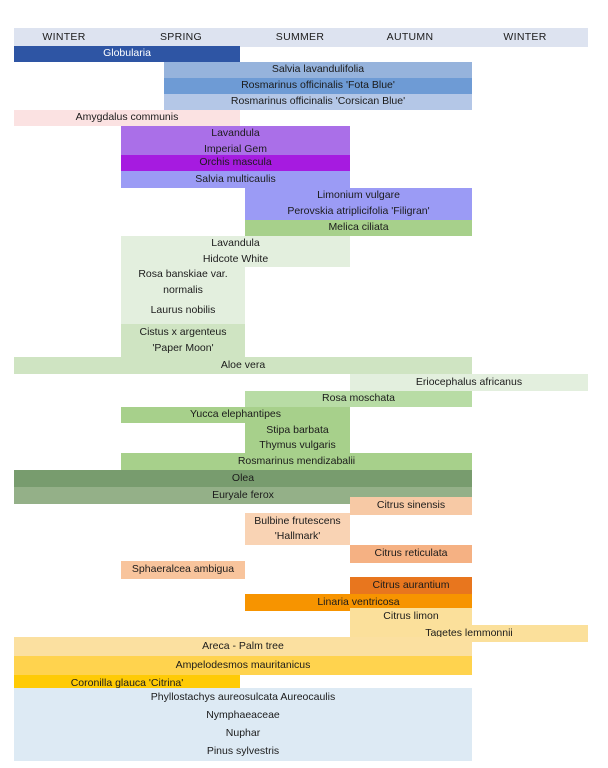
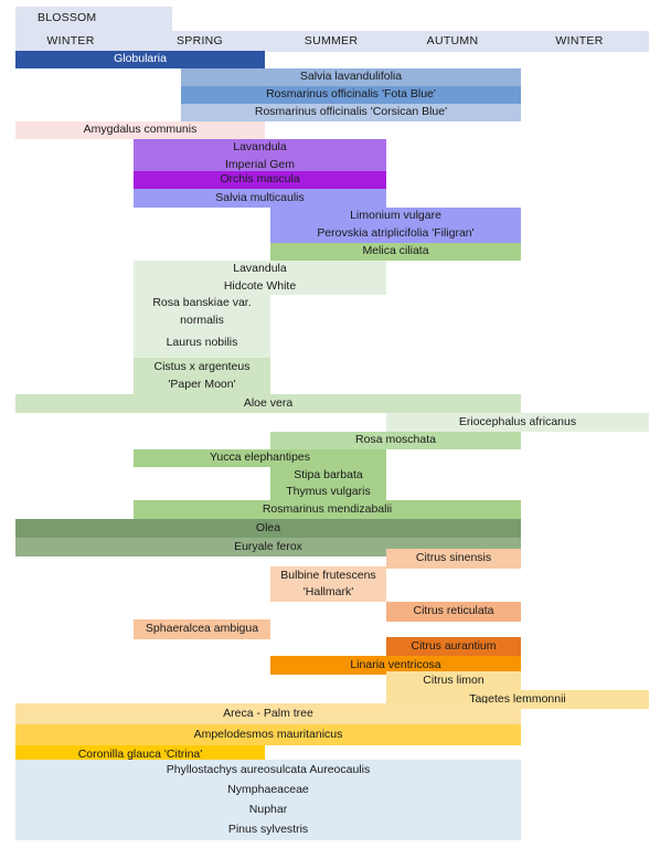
+ BLOSSOM
  WINTER
  SPRING
  SUMMER
  AUTUMN
  WINTER
  Globularia
  Salvia lavandulifolia
  Rosmarinus officinalis 'Fota Blue'
  Rosmarinus officinalis 'Corsican Blue'
  Amygdalus communis
  Lavandula
  Imperial Gem
  Orchis mascula
  Salvia multicaulis
  Limonium vulgare
  Perovskia atriplicifolia 'Filigran'
  Melica ciliata
  Lavandula
  Hidcote White
  Rosa banskiae var.
  normalis
  Laurus nobilis
  Cistus x argenteus
  'Paper Moon'
  Aloe vera
  Eriocephalus africanus
  Rosa moschata
  Yucca elephantipes
  Stipa barbata
  Thymus vulgaris
  Rosmarinus mendizabalii
  Olea
  Euryale ferox
  Citrus sinensis
  Bulbine frutescens
  'Hallmark'
  Citrus reticulata
  Sphaeralcea ambigua
  Citrus aurantium
  Linaria ventricosa
  Citrus limon
  Tagetes lemmonnii
  Areca - Palm tree
  Ampelodesmos mauritanicus
  Coronilla glauca 'Citrina'
  Phyllostachys aureosulcata Aureocaulis
  Nymphaeaceae
  Nuphar
  Pinus sylvestris
